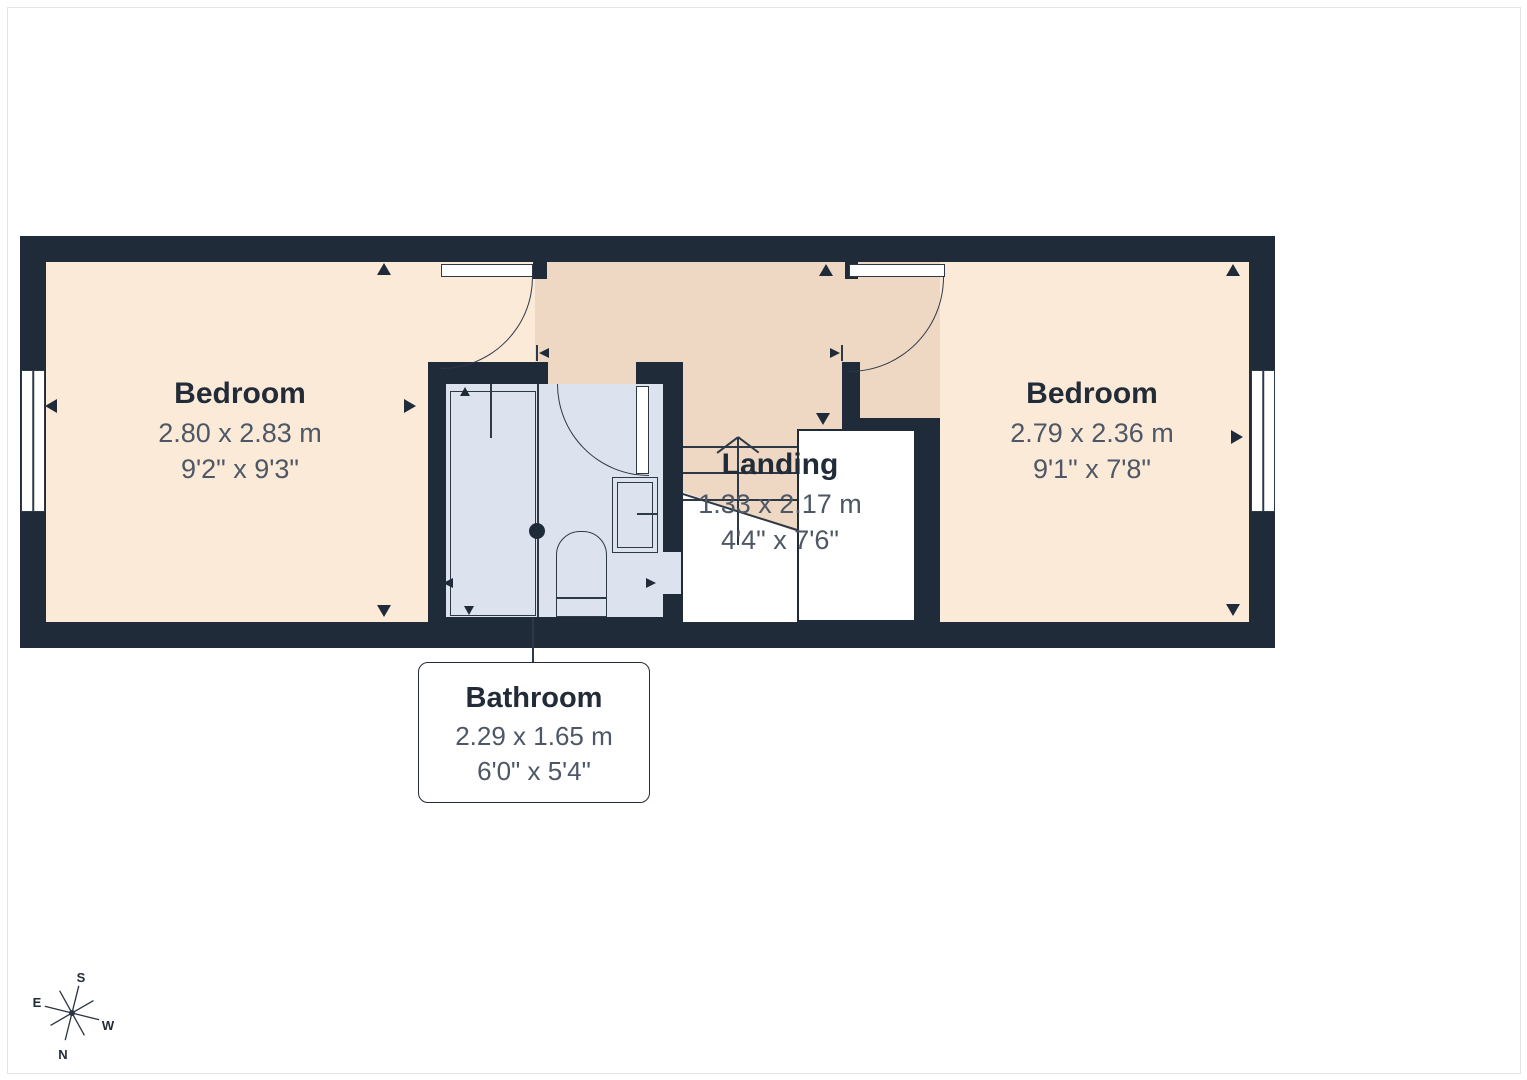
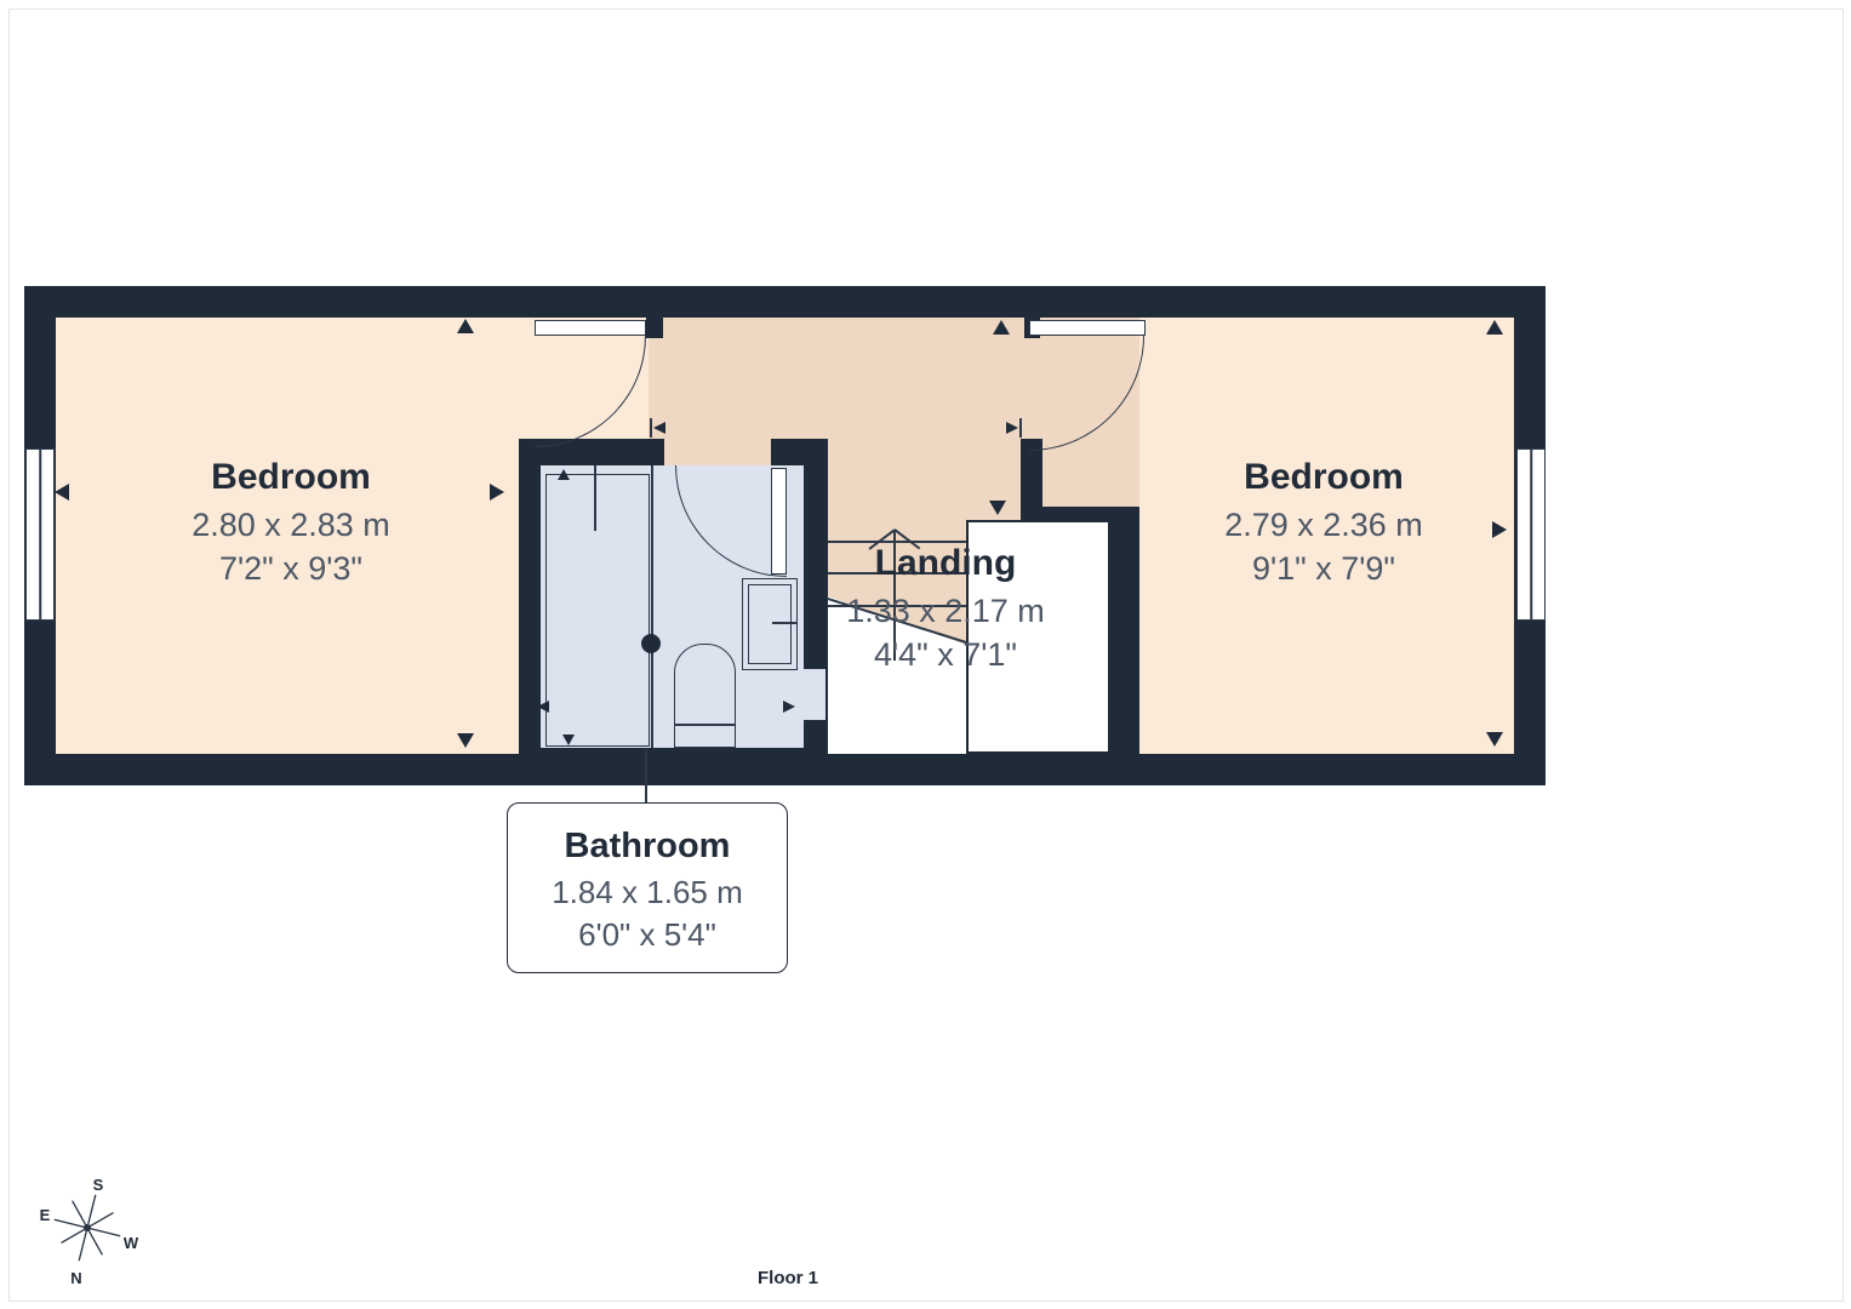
  Bedroom
  2.80 x 2.83 m
- 9'2" x 9'3"
+ 7'2" x 9'3"
  Bedroom
  2.79 x 2.36 m
- 9'1" x 7'8"
+ 9'1" x 7'9"
  Landing
  1.33 x 2.17 m
- 4'4" x 7'6"
+ 4'4" x 7'1"
  Bathroom
- 2.29 x 1.65 m
+ 1.84 x 1.65 m
  6'0" x 5'4"
  S
  E
  W
  N
+ Floor 1
